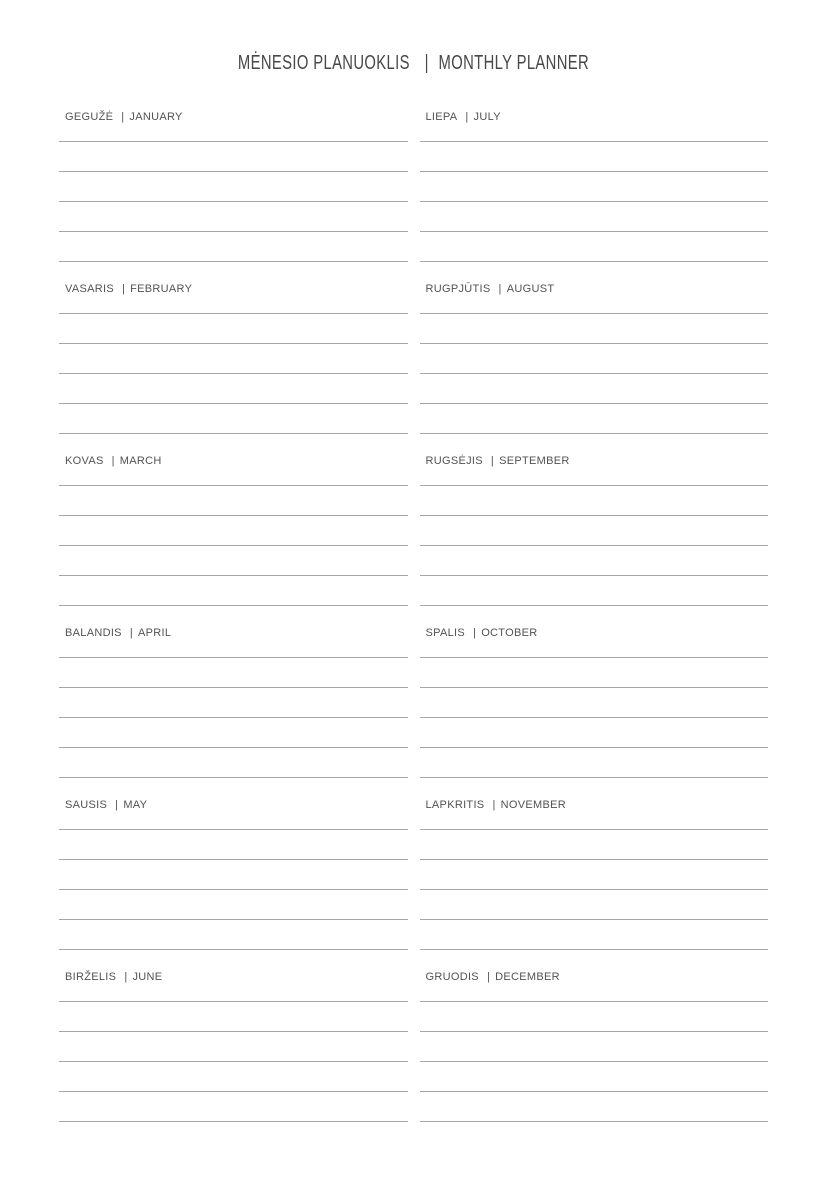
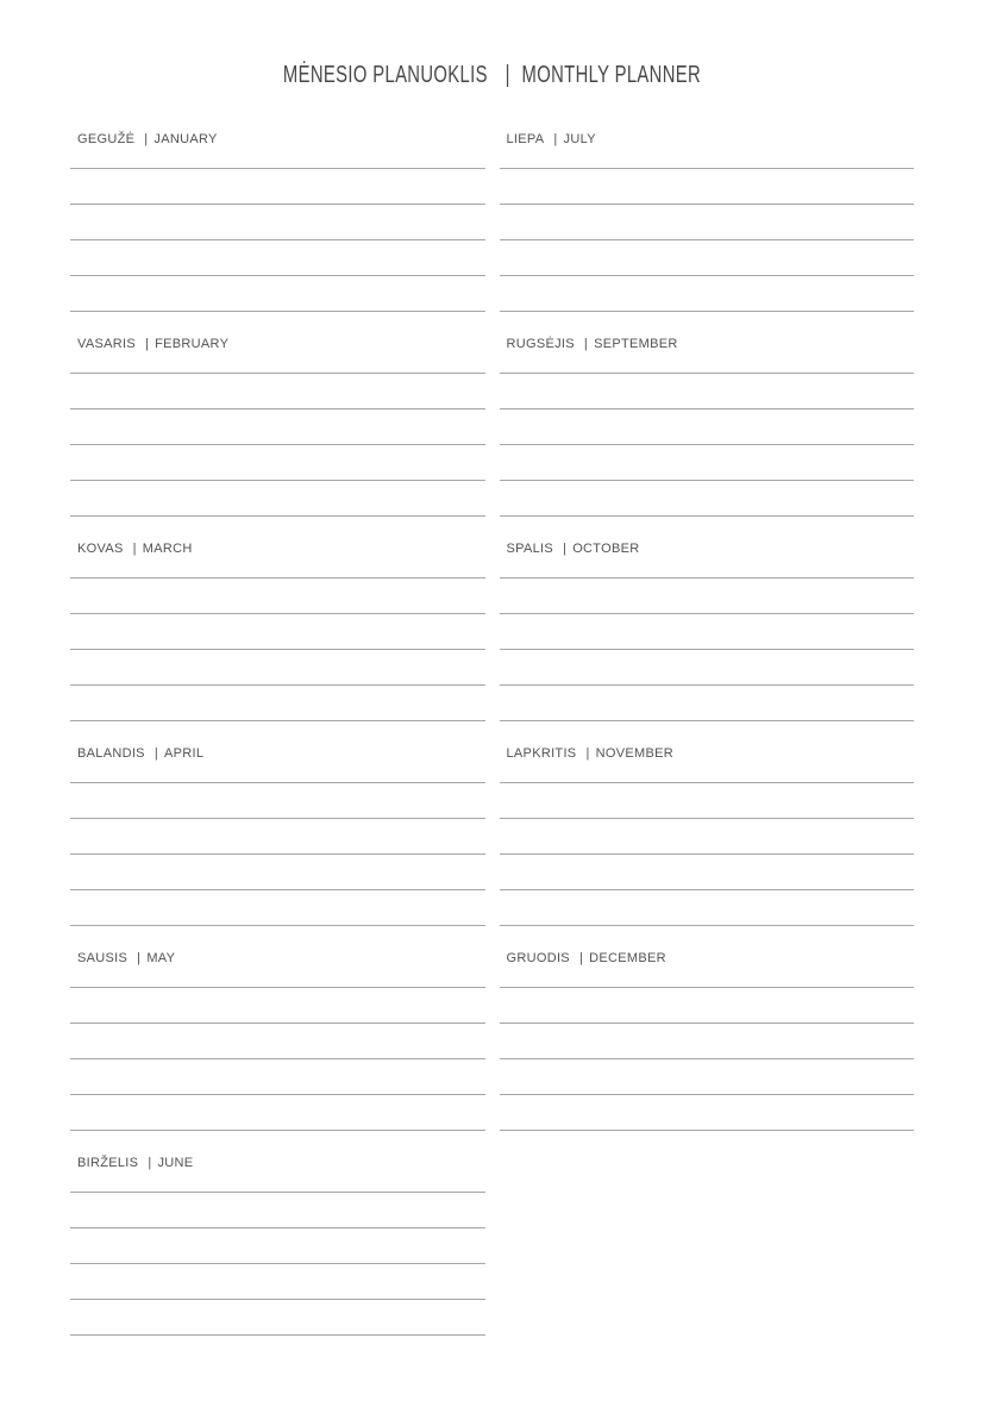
  MĖNESIO PLANUOKLIS | MONTHLY PLANNER
  GEGUŽĖ | JANUARY
  VASARIS | FEBRUARY
  KOVAS | MARCH
  BALANDIS | APRIL
  SAUSIS | MAY
  BIRŽELIS | JUNE
  LIEPA | JULY
- RUGPJŪTIS | AUGUST
  RUGSĖJIS | SEPTEMBER
  SPALIS | OCTOBER
  LAPKRITIS | NOVEMBER
  GRUODIS | DECEMBER
